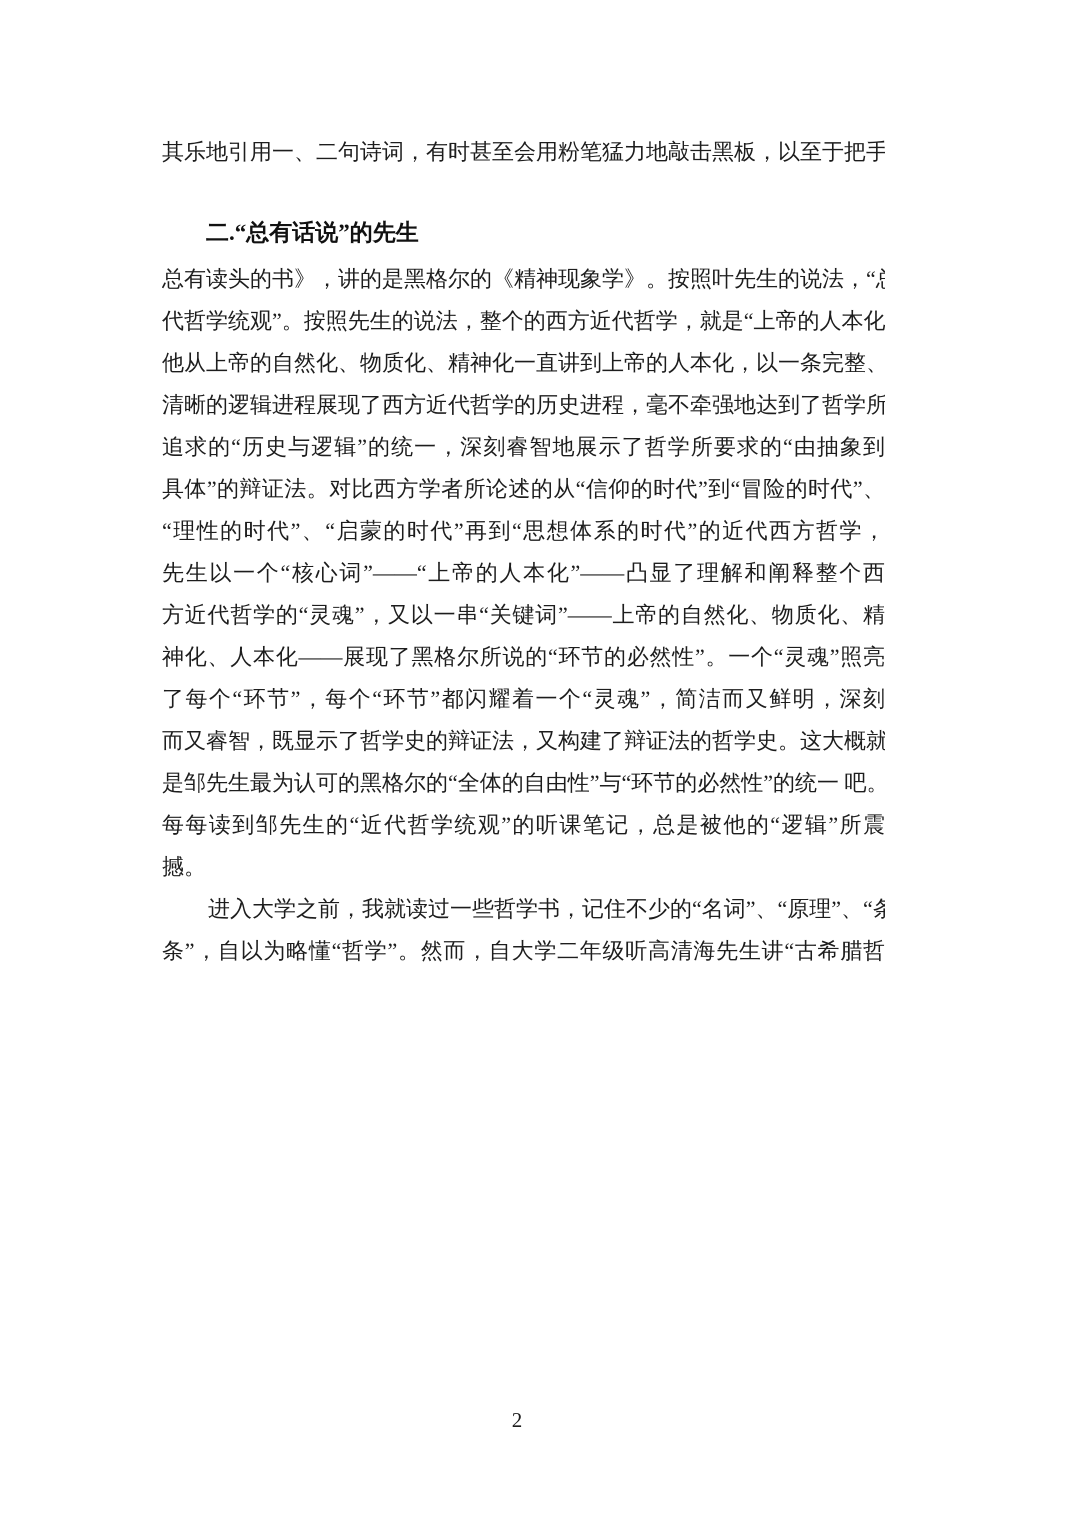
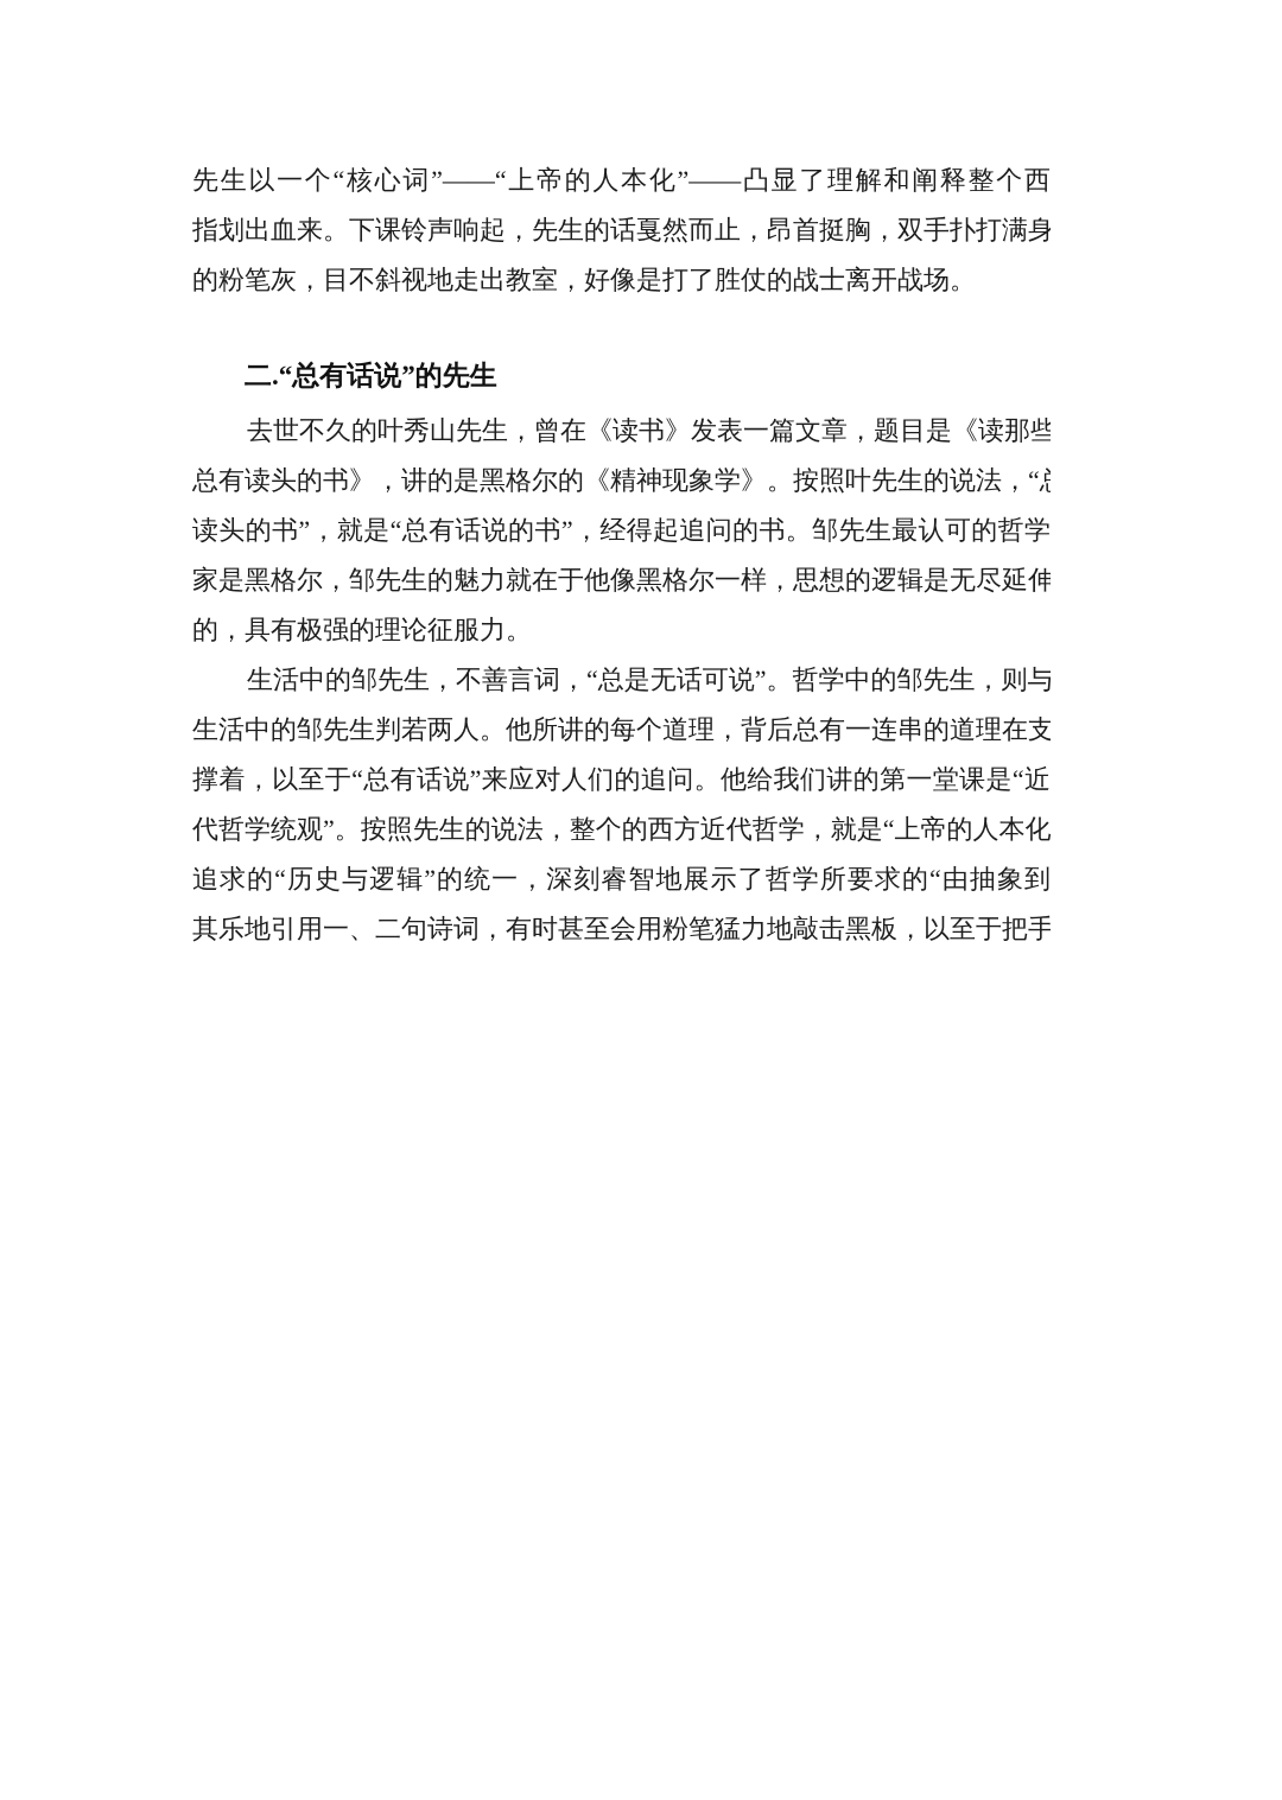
- 其乐地引用一、二句诗词，有时甚至会用粉笔猛力地敲击黑板，以至于把手
+ 先生以一个“核心词”——“上帝的人本化”——凸显了理解和阐释整个西
+ 指划出血来。下课铃声响起，先生的话戛然而止，昂首挺胸，双手扑打满身
+ 的粉笔灰，目不斜视地走出教室，好像是打了胜仗的战士离开战场。
  二.“总有话说”的先生
+ 去世不久的叶秀山先生，曾在《读书》发表一篇文章，题目是《读那些
  总有读头的书》，讲的是黑格尔的《精神现象学》。按照叶先生的说法，“
+ 读头的书”，就是“总有话说的书”，经得起追问的书。邹先生最认可的哲学
+ 家是黑格尔，邹先生的魅力就在于他像黑格尔一样，思想的逻辑是无尽延伸
+ 的，具有极强的理论征服力。
+ 生活中的邹先生，不善言词，“总是无话可说”。哲学中的邹先生，则与
+ 生活中的邹先生判若两人。他所讲的每个道理，背后总有一连串的道理在支
+ 撑着，以至于“总有话说”来应对人们的追问。他给我们讲的第一堂课是“近
  代哲学统观”。按照先生的说法，整个的西方近代哲学，就是“上帝的人本化
- 他从上帝的自然化、物质化、精神化一直讲到上帝的人本化，以一条完整、
- 清晰的逻辑进程展现了西方近代哲学的历史进程，毫不牵强地达到了哲学所
  追求的“历史与逻辑”的统一，深刻睿智地展示了哲学所要求的“由抽象到
- 具体”的辩证法。对比西方学者所论述的从“信仰的时代”到“冒险的时代”、
- “理性的时代”、“启蒙的时代”再到“思想体系的时代”的近代西方哲学，
- 先生以一个“核心词”——“上帝的人本化”——凸显了理解和阐释整个西
+ 其乐地引用一、二句诗词，有时甚至会用粉笔猛力地敲击黑板，以至于把手
- 方近代哲学的“灵魂”，又以一串“关键词”——上帝的自然化、物质化、精
- 神化、人本化——展现了黑格尔所说的“环节的必然性”。一个“灵魂”照亮
- 了每个“环节”，每个“环节”都闪耀着一个“灵魂”，简洁而又鲜明，深刻
- 而又睿智，既显示了哲学史的辩证法，又构建了辩证法的哲学史。这大概就
- 是邹先生最为认可的黑格尔的“全体的自由性”与“环节的必然性”的统一 吧。
- 每每读到邹先生的“近代哲学统观”的听课笔记，总是被他的“逻辑”所震
- 撼。
- 进入大学之前，我就读过一些哲学书，记住不少的“名词”、“原理”、“条
- 条”，自以为略懂“哲学”。然而，自大学二年级听高清海先生讲“古希腊哲
- 2
